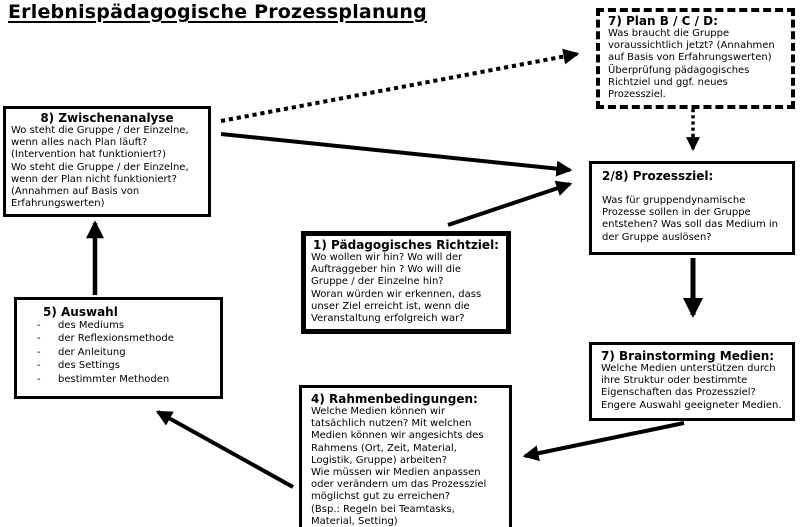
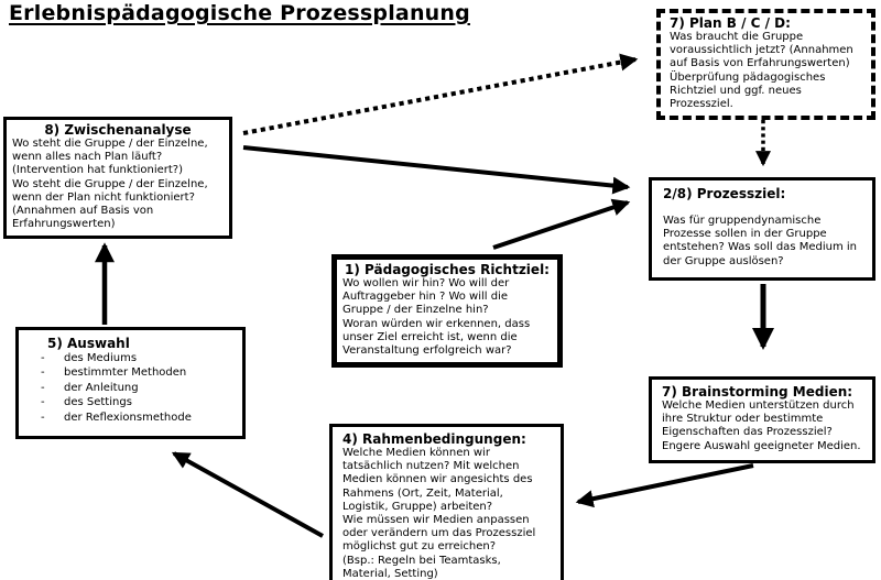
  Erlebnispädagogische Prozessplanung
  7) Plan B / C / D:
  Was braucht die Gruppe
  voraussichtlich jetzt? (Annahmen
  auf Basis von Erfahrungswerten)
  Überprüfung pädagogisches
  Richtziel und ggf. neues
  Prozessziel.
  8) Zwischenanalyse
  Wo steht die Gruppe / der Einzelne,
  wenn alles nach Plan läuft?
  (Intervention hat funktioniert?)
  Wo steht die Gruppe / der Einzelne,
  wenn der Plan nicht funktioniert?
  (Annahmen auf Basis von
  Erfahrungswerten)
  2/8) Prozessziel:
  Was für gruppendynamische
  Prozesse sollen in der Gruppe
  entstehen? Was soll das Medium in
  der Gruppe auslösen?
  1) Pädagogisches Richtziel:
  Wo wollen wir hin? Wo will der
  Auftraggeber hin ? Wo will die
  Gruppe / der Einzelne hin?
  Woran würden wir erkennen, dass
  unser Ziel erreicht ist, wenn die
  Veranstaltung erfolgreich war?
  5) Auswahl
  -
  des Mediums
  -
- der Reflexionsmethode
+ bestimmter Methoden
  -
  der Anleitung
  -
  des Settings
  -
- bestimmter Methoden
+ der Reflexionsmethode
  7) Brainstorming Medien:
  Welche Medien unterstützen durch
  ihre Struktur oder bestimmte
  Eigenschaften das Prozessziel?
  Engere Auswahl geeigneter Medien.
  4) Rahmenbedingungen:
  Welche Medien können wir
  tatsächlich nutzen? Mit welchen
  Medien können wir angesichts des
  Rahmens (Ort, Zeit, Material,
  Logistik, Gruppe) arbeiten?
  Wie müssen wir Medien anpassen
  oder verändern um das Prozessziel
  möglichst gut zu erreichen?
  (Bsp.: Regeln bei Teamtasks,
  Material, Setting)
